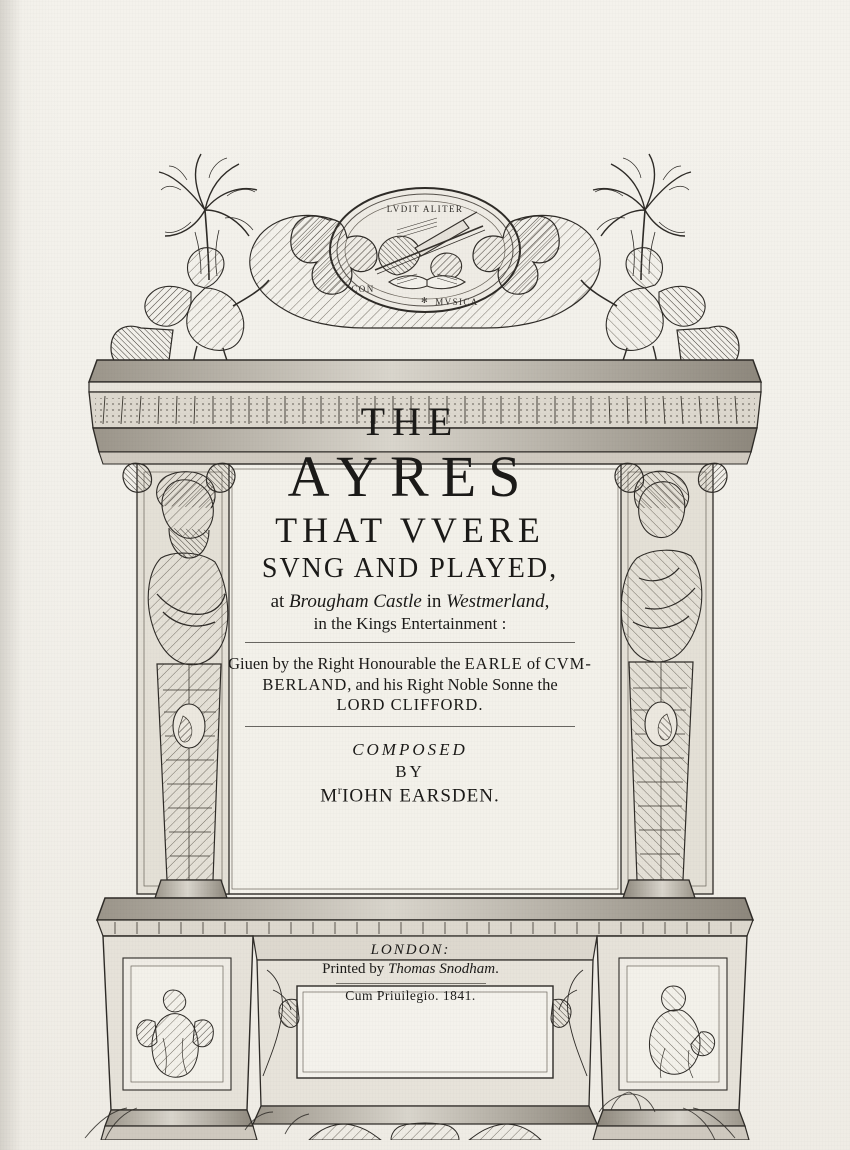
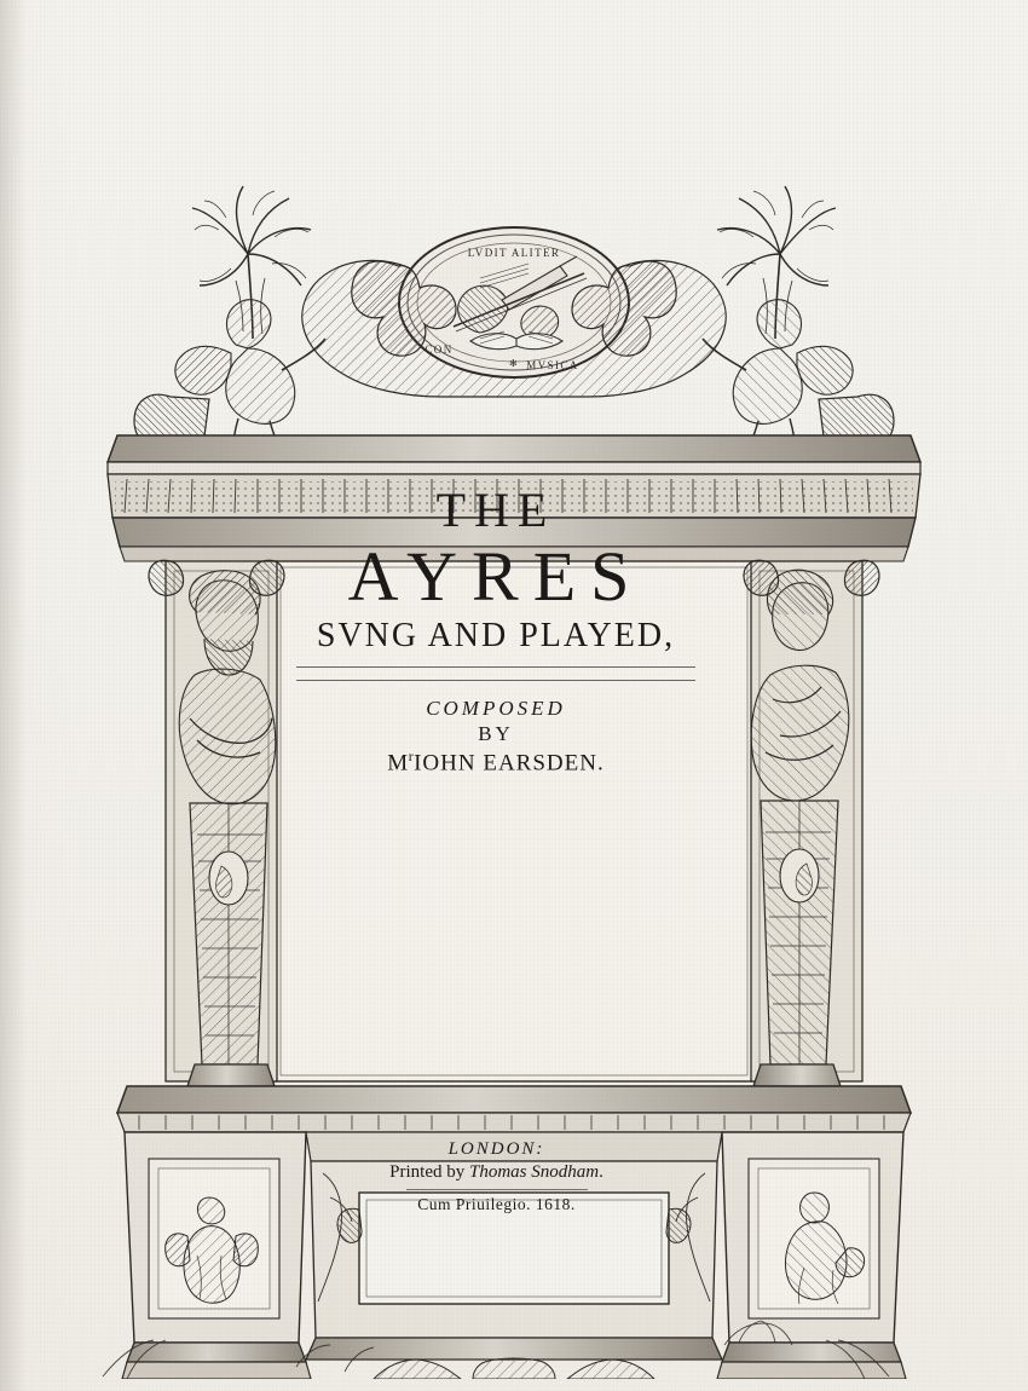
  THE
  AYRES
- THAT VVERE
  SVNG AND PLAYED,
- at Brougham Castle in Westmerland,
- in the Kings Entertainment :
- Giuen by the Right Honourable the EARLE of CVM-
- BERLAND, and his Right Noble Sonne the
- LORD CLIFFORD.
  COMPOSED
  BY
  MrIOHN EARSDEN.
  LONDON:
  Printed by Thomas Snodham.
- Cum Priuilegio. 1841.
+ Cum Priuilegio. 1618.
